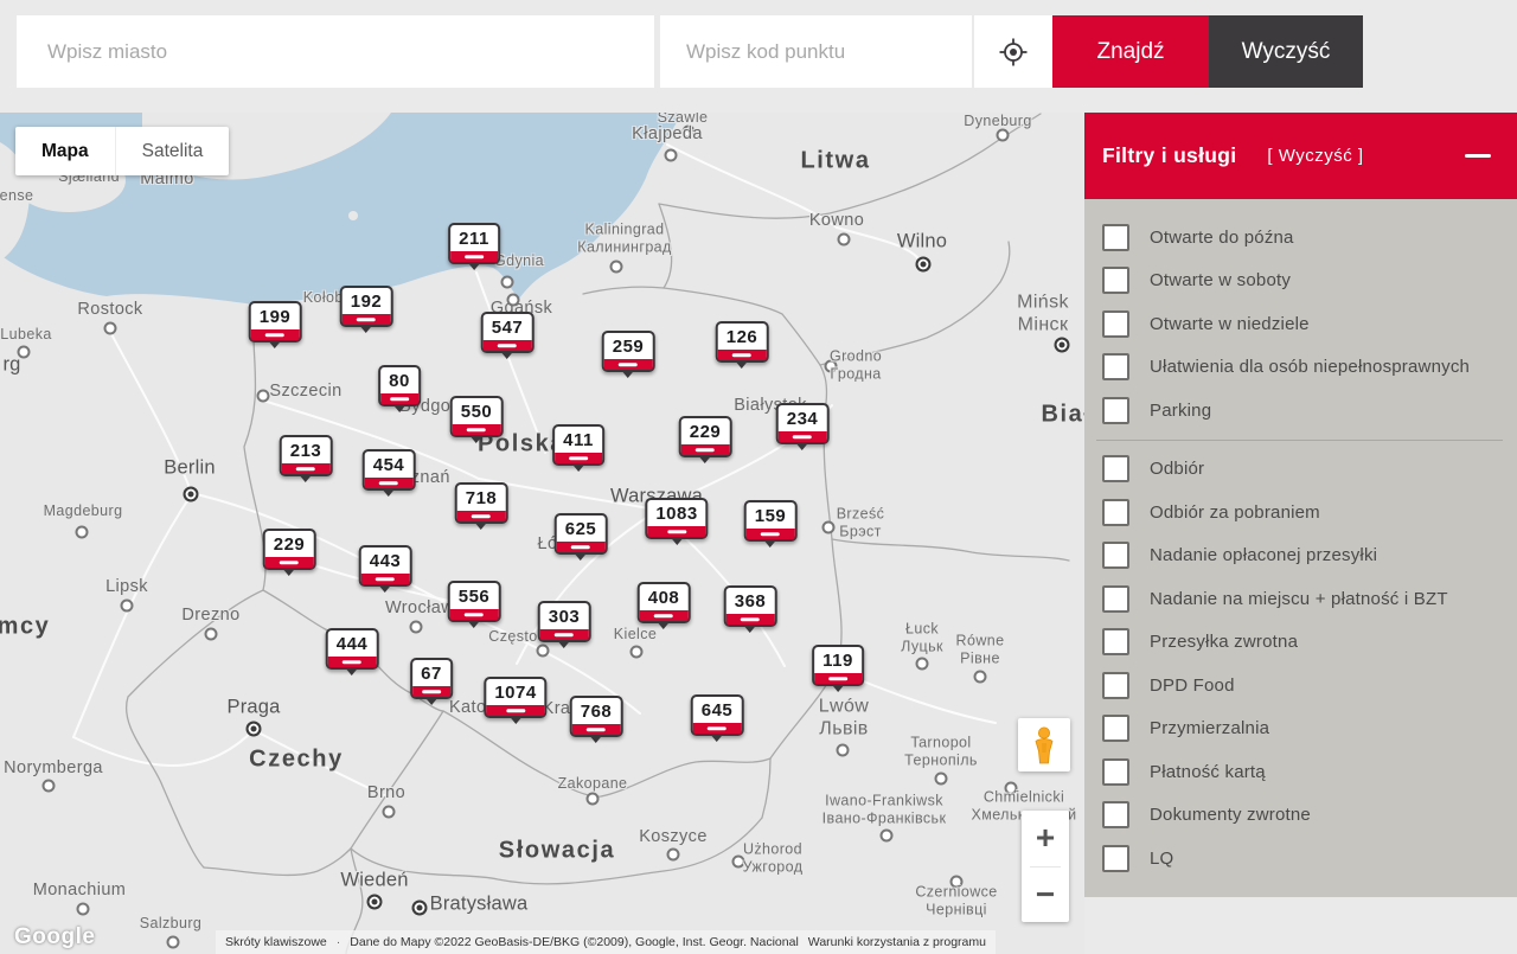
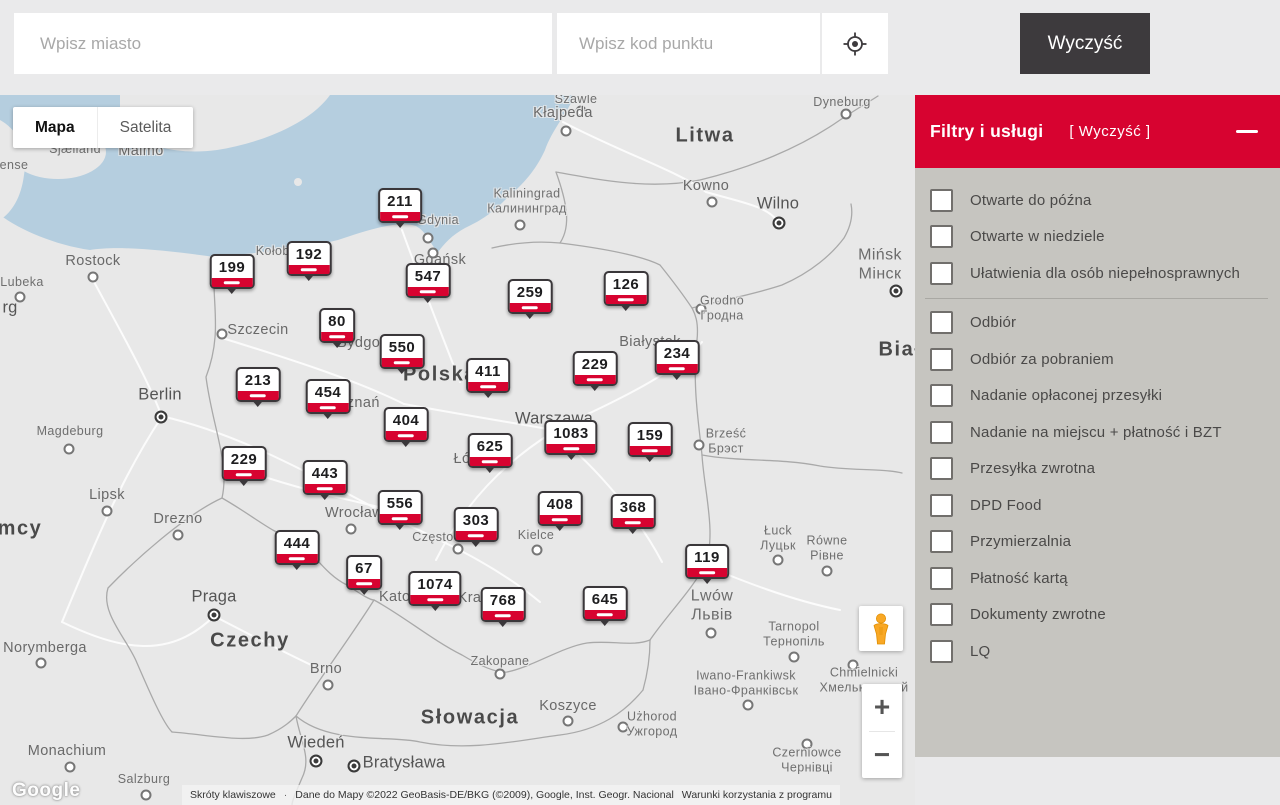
  Mapa
  Satelita
  +
  −
  Google
  Skróty klawiszowe
  ·
  Dane do Mapy ©2022 GeoBasis-DE/BKG (©2009), Google, Inst. Geogr. Nacional
  Warunki korzystania z programu
  Sjælland
  Malmö
  ense
  Rostock
  Lubeka
  rg
  Szczecin
  Berlin
  Magdeburg
  Lipsk
  Drezno
  mcy
  Norymberga
  Praga
  Czechy
  Brno
  Monachium
  Wiedeń
  Salzburg
  Bratysława
  Słowacja
  Koszyce
  Zakopane
  Użhorod
  Ужгород
  Lwów
  Львів
  Łuck
  Луцьк
  Równe
  Рівне
  Tarnopol
  Тернопіль
  Chmielnicki
  Iwano-Frankiwsk
  Івано-Франківськ
  Czerniowce
  Чернівці
  Kłajpeda
  Szawle
  Dyneburg
  Litwa
  Kowno
  Wilno
  Kaliningrad
  Калининград
  Mińsk
  Мінск
  Grodno
  Гродна
  Bia
  Brześć
  Брэст
  Polsk
  Warszawa
  Wrocła
  Kielce
  Gdynia
  Gdańsk
  211
  192
  199
  547
  259
  126
  80
  550
  234
  213
  411
  229
  454
- 718
+ 404
  1083
  159
  625
  229
  443
  556
  408
  368
  303
  444
  119
  67
  1074
  768
  645
  Filtry i usługi
  [ Wyczyść ]
  Otwarte do późna
- Otwarte w soboty
  Otwarte w niedziele
  Ułatwienia dla osób niepełnosprawnych
- Parking
  Odbiór
  Odbiór za pobraniem
  Nadanie opłaconej przesyłki
  Nadanie na miejscu + płatność i BZT
  Przesyłka zwrotna
  DPD Food
  Przymierzalnia
  Płatność kartą
  Dokumenty zwrotne
  LQ
  Wpisz miasto
  Wpisz kod punktu
- Znajdź
  Wyczyść
